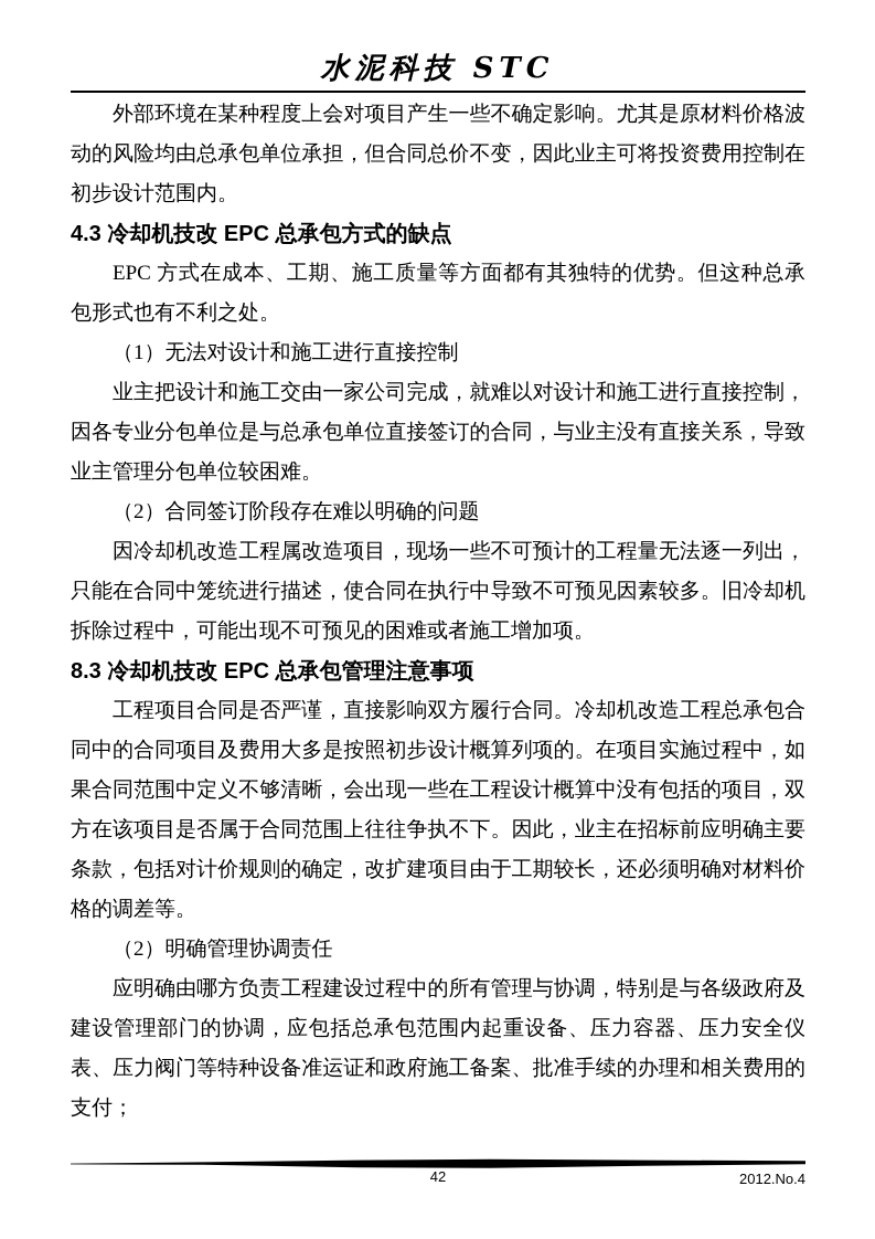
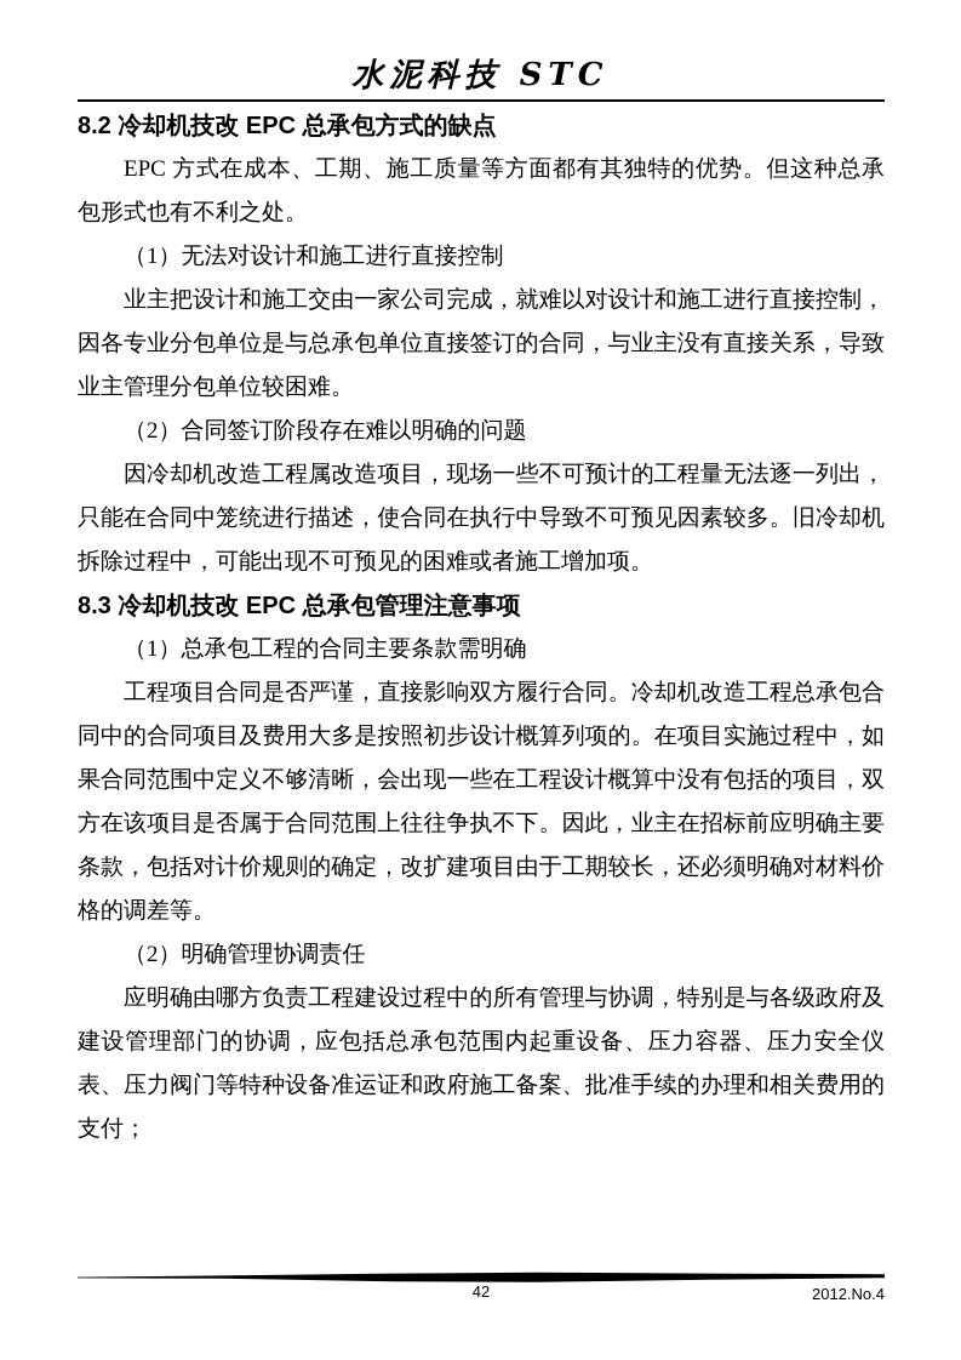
  水泥科技 STC
- 外部环境在某种程度上会对项目产生一些不确定影响。尤其是原材料价格波动的风险均由总承包单位承担，但合同总价不变，因此业主可将投资费用控制在初步设计范围内。
- 4.3 冷却机技改 EPC 总承包方式的缺点
+ 8.2 冷却机技改 EPC 总承包方式的缺点
  EPC 方式在成本、工期、施工质量等方面都有其独特的优势。但这种总承包形式也有不利之处。
  （1）无法对设计和施工进行直接控制
  业主把设计和施工交由一家公司完成，就难以对设计和施工进行直接控制，因各专业分包单位是与总承包单位直接签订的合同，与业主没有直接关系，导致业主管理分包单位较困难。
  （2）合同签订阶段存在难以明确的问题
  因冷却机改造工程属改造项目，现场一些不可预计的工程量无法逐一列出，只能在合同中笼统进行描述，使合同在执行中导致不可预见因素较多。旧冷却机拆除过程中，可能出现不可预见的困难或者施工增加项。
  8.3 冷却机技改 EPC 总承包管理注意事项
+ （1）总承包工程的合同主要条款需明确
  工程项目合同是否严谨，直接影响双方履行合同。冷却机改造工程总承包合同中的合同项目及费用大多是按照初步设计概算列项的。在项目实施过程中，如果合同范围中定义不够清晰，会出现一些在工程设计概算中没有包括的项目，双方在该项目是否属于合同范围上往往争执不下。因此，业主在招标前应明确主要条款，包括对计价规则的确定，改扩建项目由于工期较长，还必须明确对材料价格的调差等。
  （2）明确管理协调责任
  应明确由哪方负责工程建设过程中的所有管理与协调，特别是与各级政府及建设管理部门的协调，应包括总承包范围内起重设备、压力容器、压力安全仪表、压力阀门等特种设备准运证和政府施工备案、批准手续的办理和相关费用的支付；
  42
  2012.No.4
